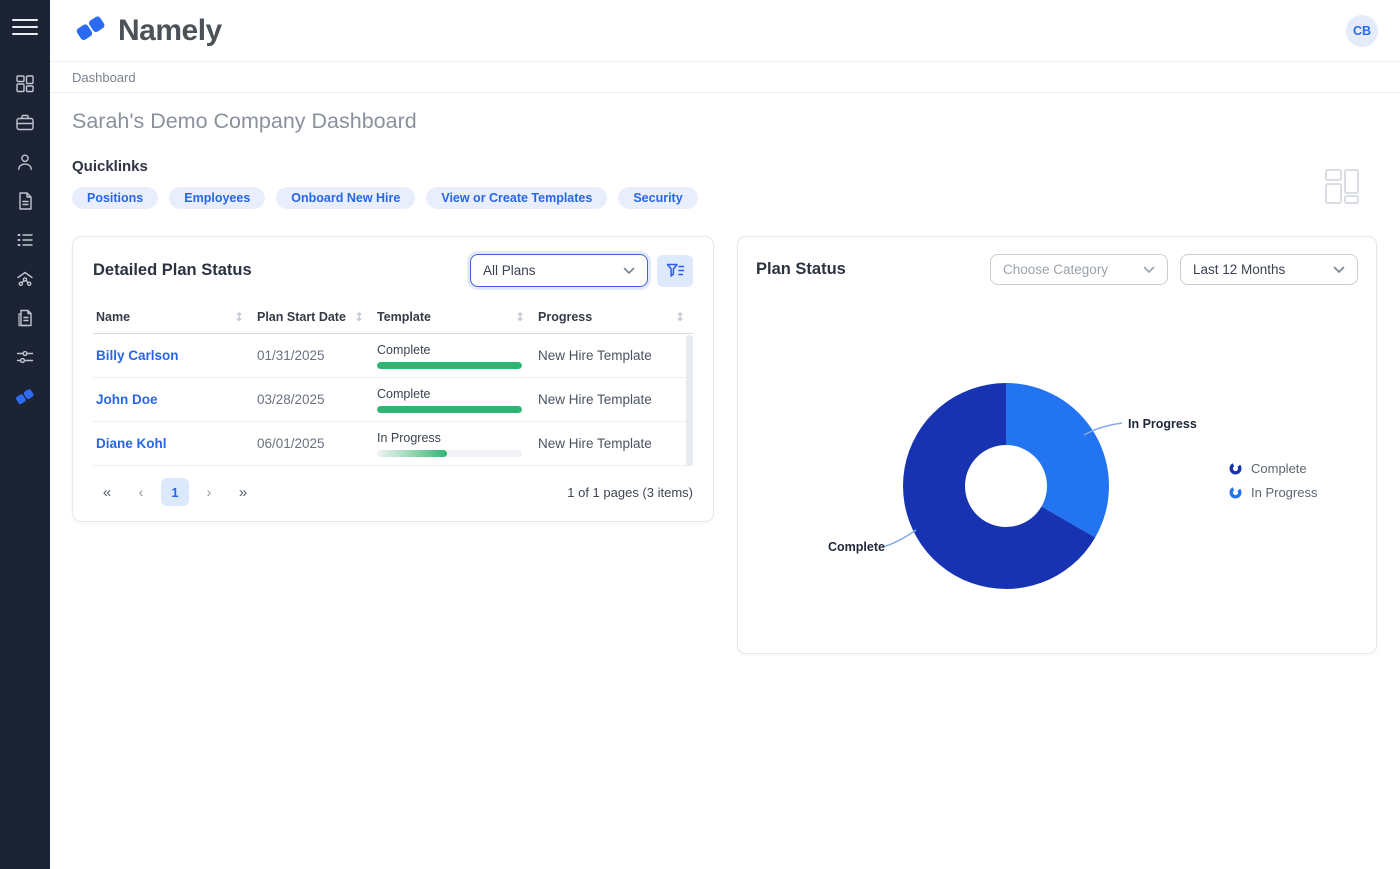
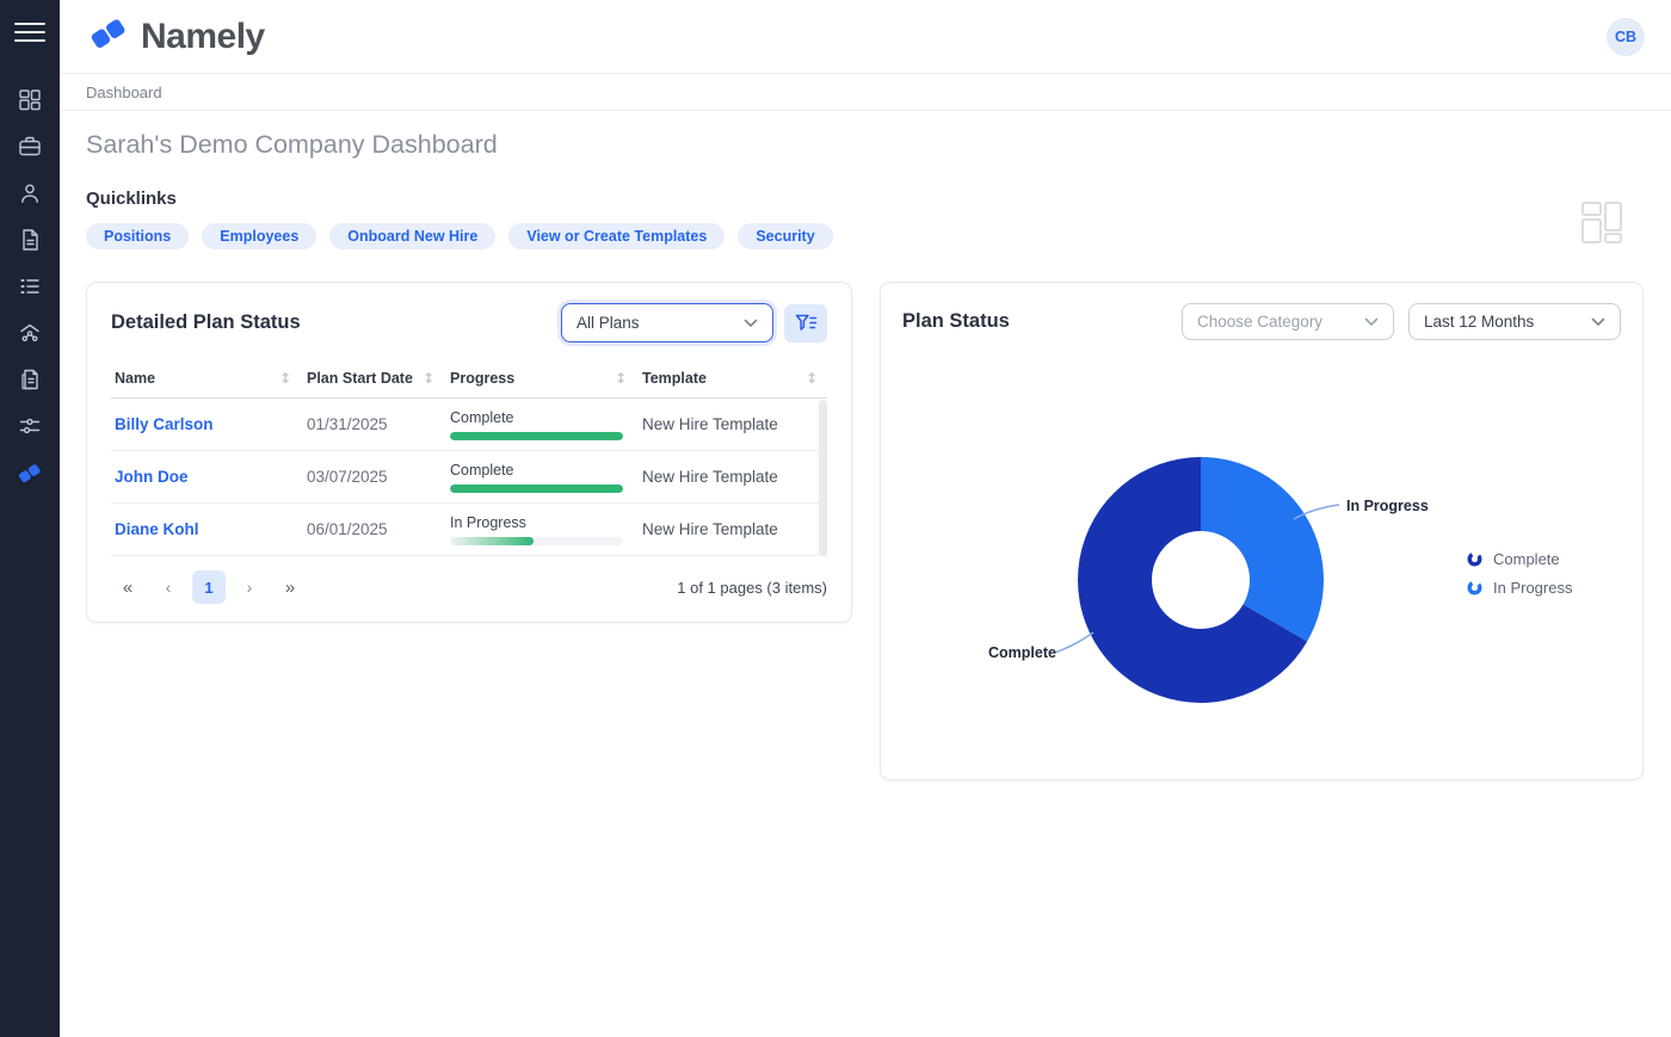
  Namely
  CB
  Dashboard
  Sarah's Demo Company Dashboard
  Quicklinks
  Positions
  Employees
  Onboard New Hire
  View or Create Templates
  Security
  Detailed Plan Status
  All Plans
  Name
  ↕
  Plan Start Date
  ↕
- Template
+ Progress
  ↕
- Progress
+ Template
  ↕
  Billy Carlson
  01/31/2025
  Complete
  New Hire Template
  John Doe
- 03/28/2025
+ 03/07/2025
  Complete
  New Hire Template
  Diane Kohl
  06/01/2025
  In Progress
  New Hire Template
  «
  ‹
  1
  ›
  »
  1 of 1 pages (3 items)
  Plan Status
  Choose Category
  Last 12 Months
  In Progress
  Complete
  Complete
  In Progress
